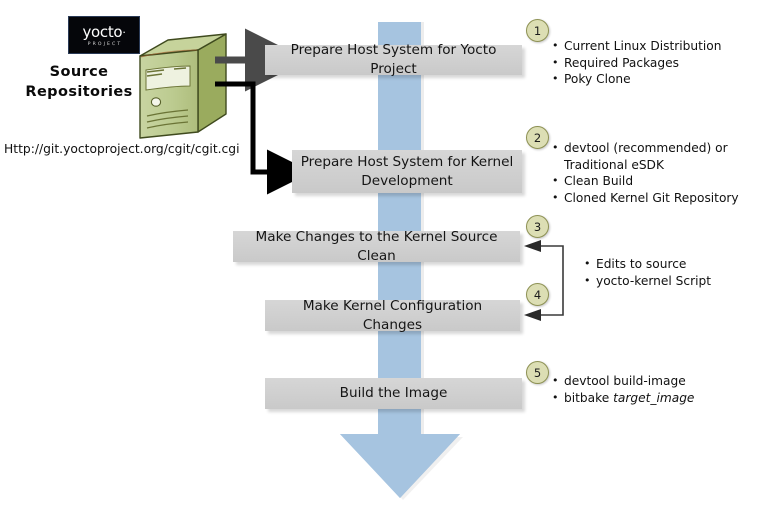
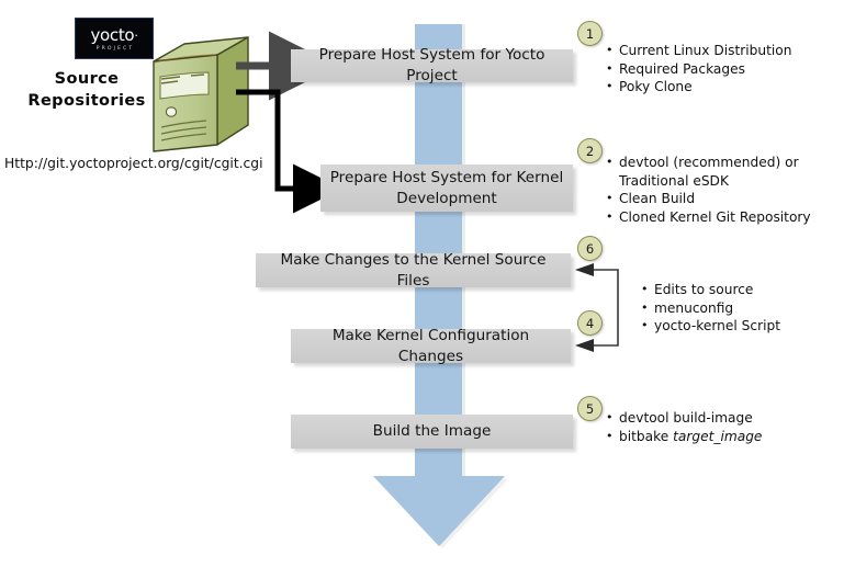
  yocto·
  Source
  Repositories
  Http://git.yoctoproject.org/cgit/cgit.cg
  Prepare Host System for Yocto Project
  Prepare Host System for Kernel
  Development
- Make Changes to the Kernel Source Clean
+ Make Changes to the Kernel Source Files
  Make Kernel Configuration Changes
  Build the Image
  1
  2
- 3
+ 6
  4
  5
  Current Linux Distribution
  Required Packages
  Poky Clone
  devtool (recommended) or
  Traditional eSDK
  Clean Build
  Cloned Kernel Git Repository
  Edits to source
+ menuconfig
  yocto-kernel Script
  devtool build-image
  bitbake target_image
